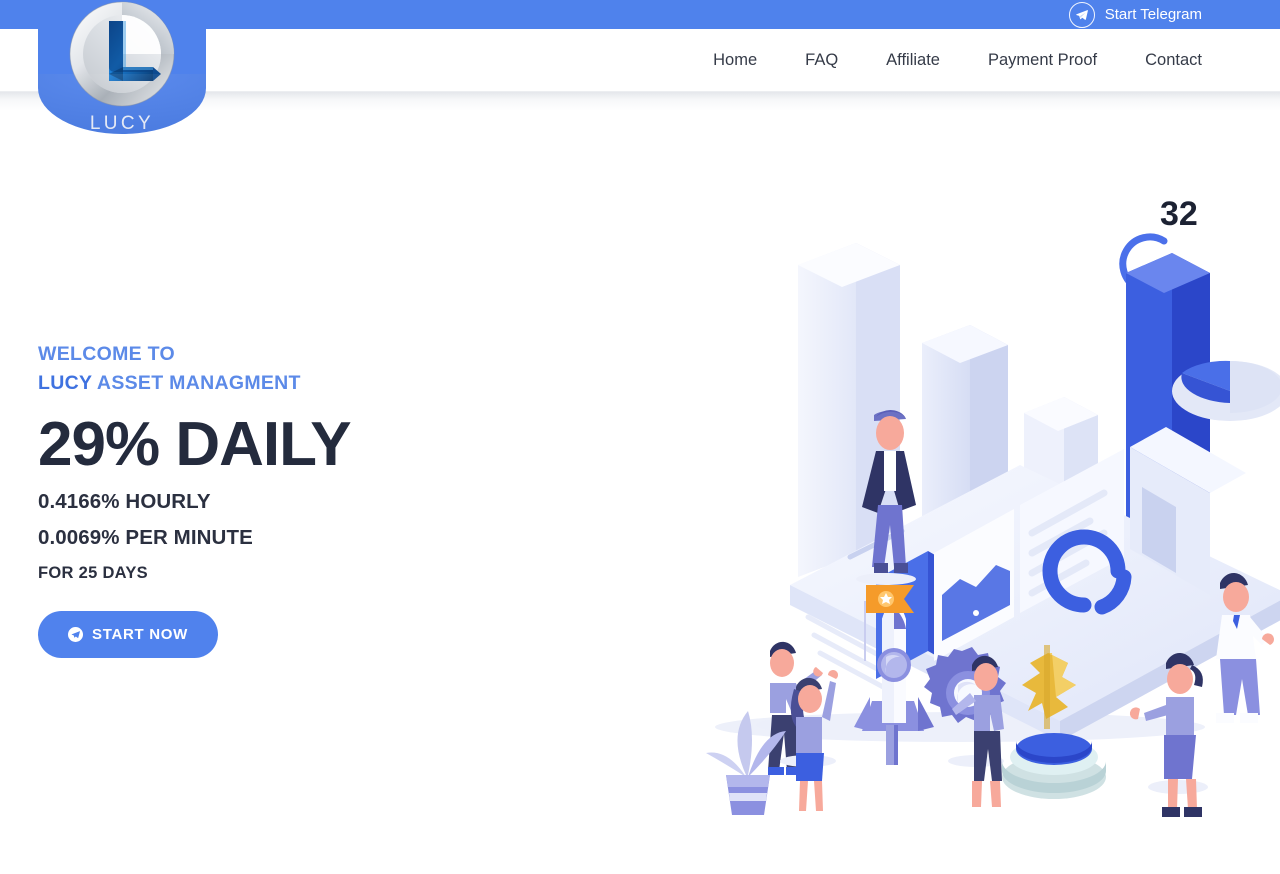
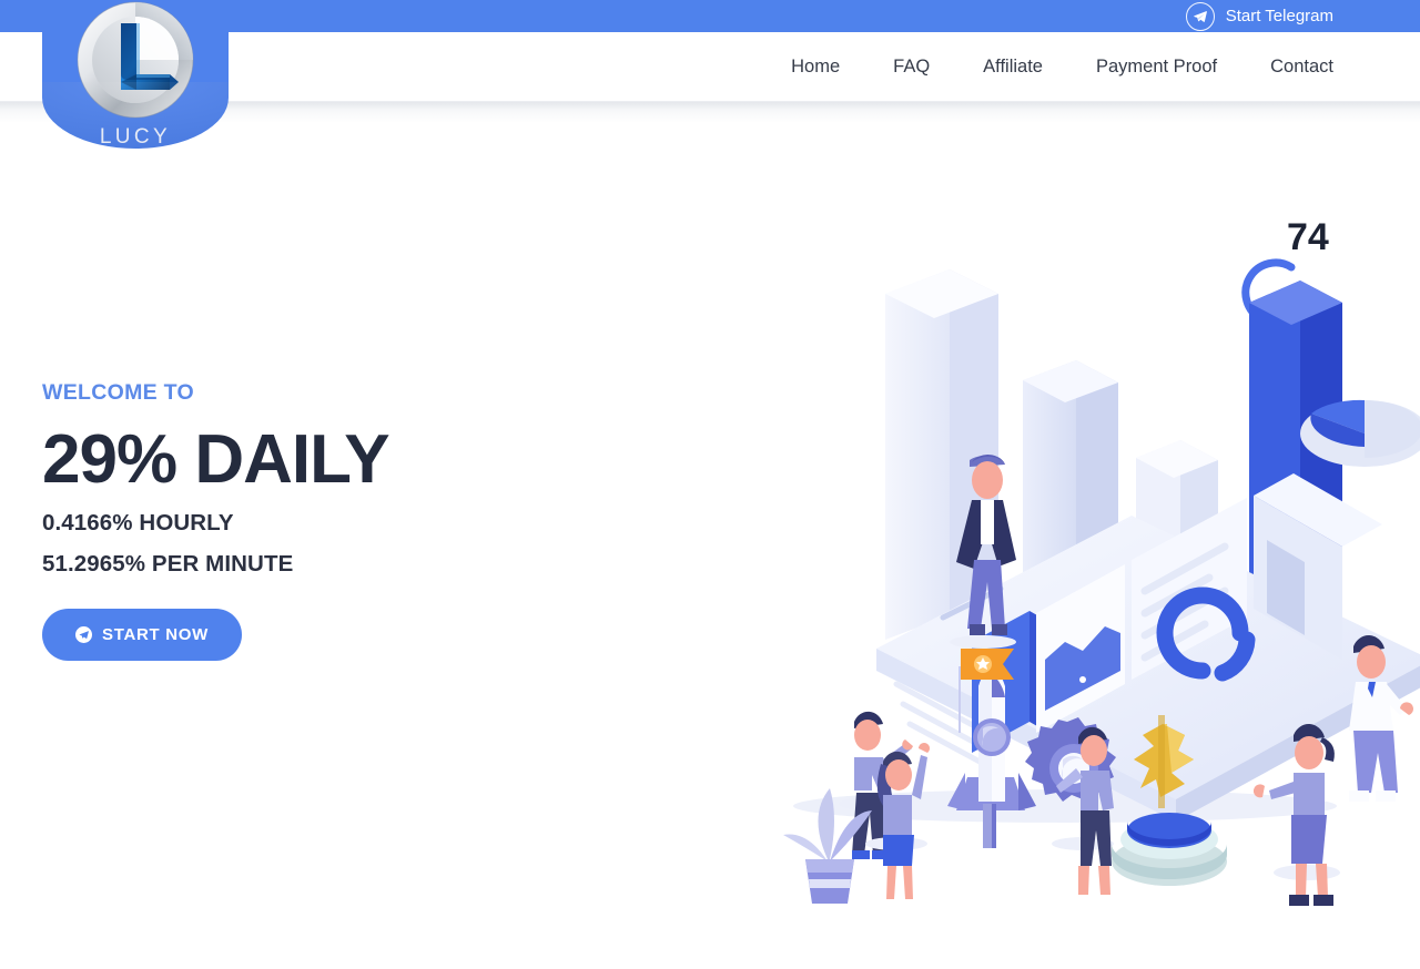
  Start Telegram
  Home
  FAQ
  Affiliate
  Payment Proof
  Contact
  WELCOME TO
- LUCY ASSET MANAGMENT
  29% DAILY
  0.4166% HOURLY
- 0.0069% PER MINUTE
+ 51.2965% PER MINUTE
- FOR 25 DAYS
  START NOW
- 32
+ 74
